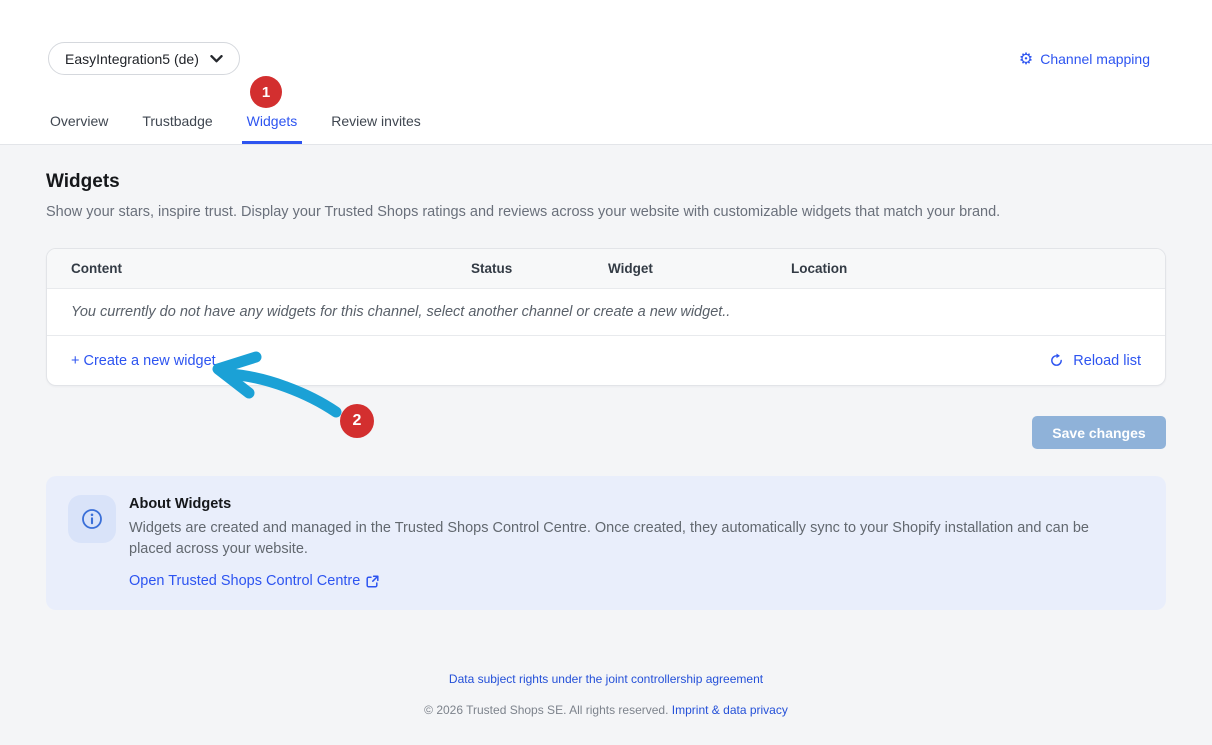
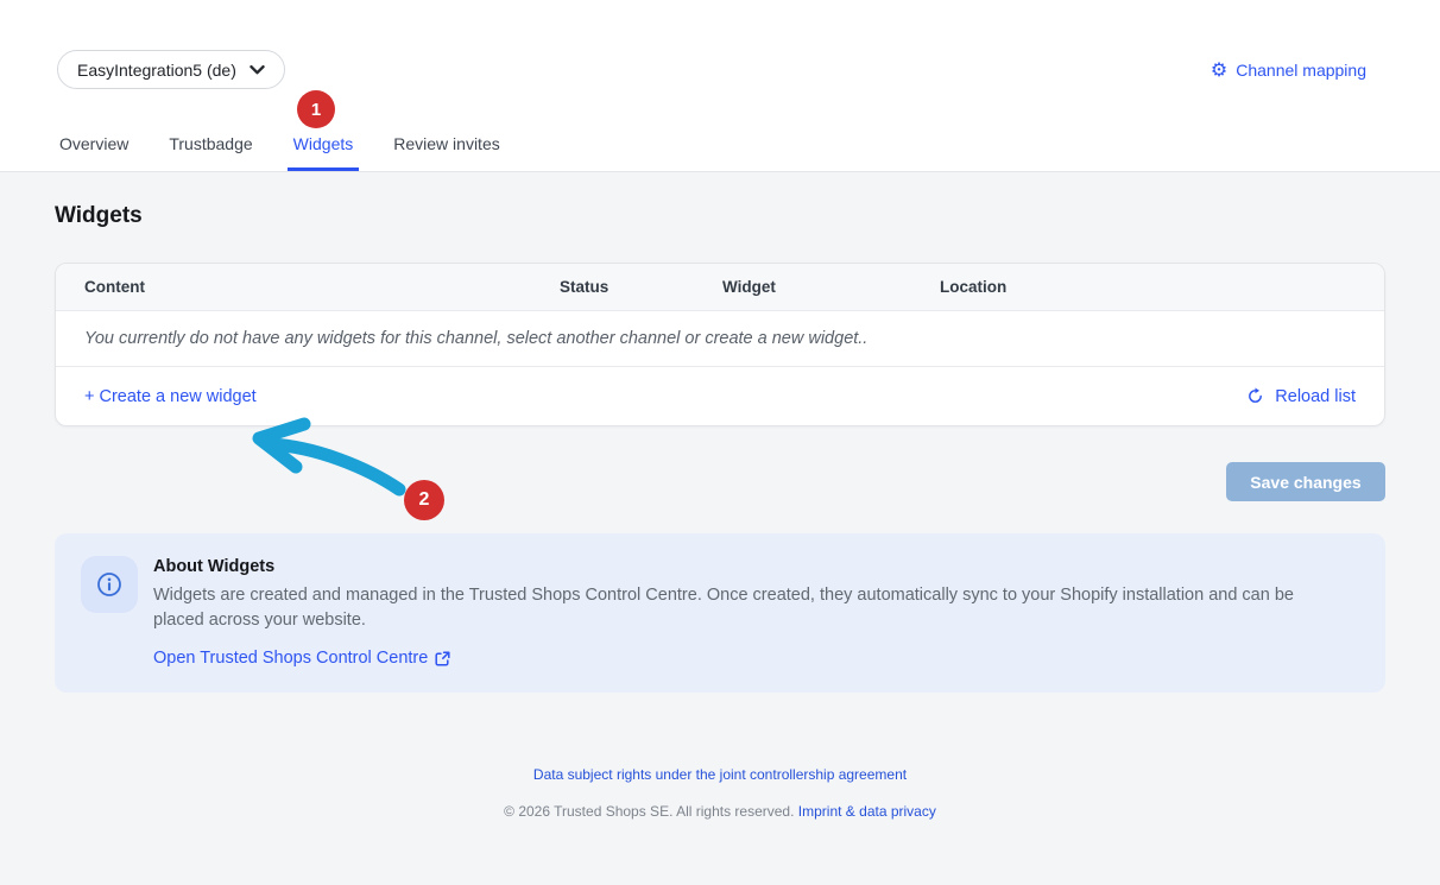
  EasyIntegration5 (de)
  ⚙
  Channel mapping
  Overview
  Trustbadge
  Widgets
  Review invites
  Widgets
- Show your stars, inspire trust. Display your Trusted Shops ratings and reviews across your website with customizable widgets that match your brand.
  Content
  Status
  Widget
  Location
  You currently do not have any widgets for this channel, select another channel or create a new widget..
  + Create a new widget
  Reload list
  Save changes
  About Widgets
  Widgets are created and managed in the Trusted Shops Control Centre. Once created, they automatically sync to your Shopify installation and can be placed across your website.
  Open Trusted Shops Control Centre
  Data subject rights under the joint controllership agreement
  © 2026 Trusted Shops SE. All rights reserved. Imprint & data privacy
  1
  2
